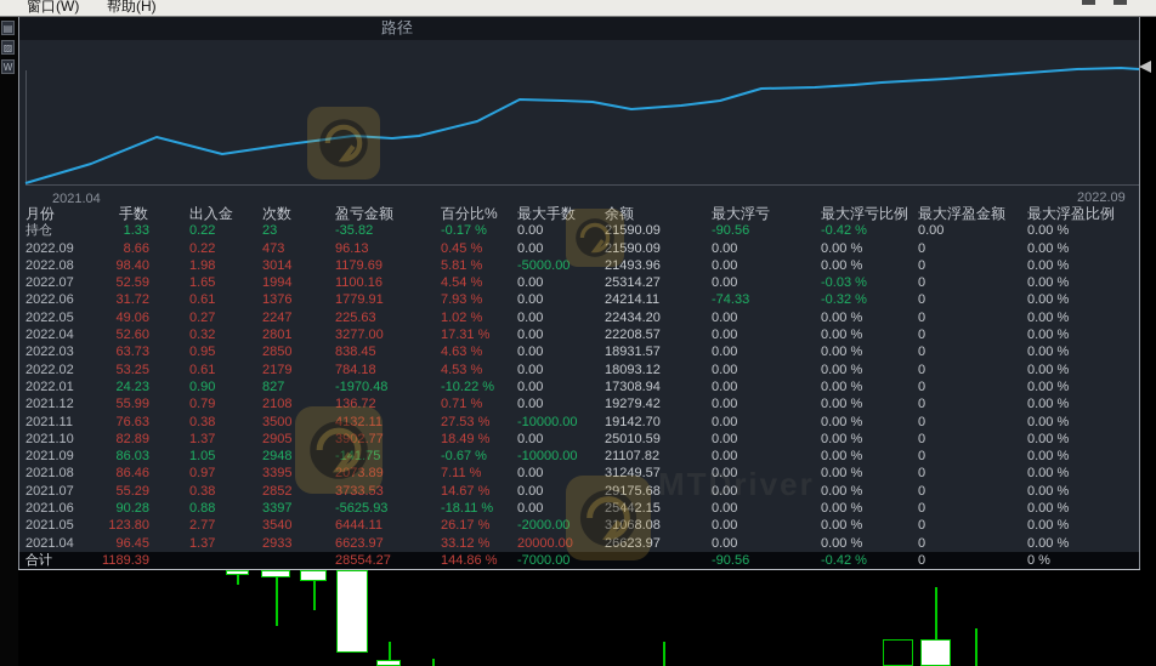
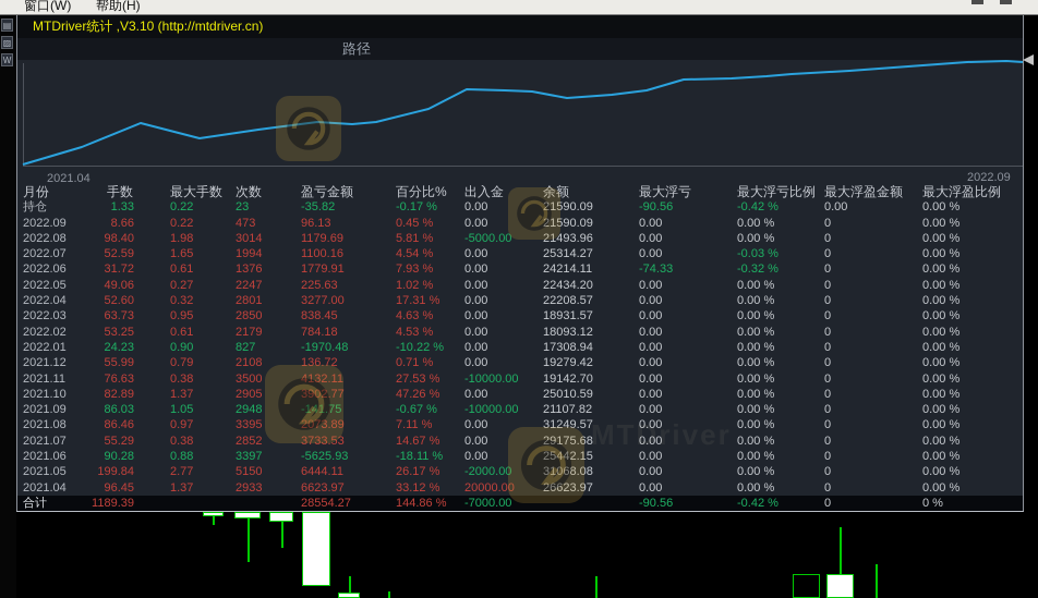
  窗口(W)
  帮助(H)
  ▤
  ▨
  W
+ MTDriver统计 ,V3.10 (http://mtdriver.cn)
  路径
  2021.04
  2022.09
  月份
  手数
- 出入金
+ 最大手数
  次数
  盈亏金额
  百分比%
- 最大手数
+ 出入金
  余额
  最大浮亏
  最大浮亏比例
  最大浮盈金额
  最大浮盈比例
  持仓
  1.33
  0.22
  23
  -35.82
  -0.17 %
  0.00
  21590.09
  -90.56
  -0.42 %
  0.00
  0.00 %
  2022.09
  8.66
  0.22
  473
  96.13
  0.45 %
  0.00
  21590.09
  0.00
  0.00 %
  0
  0.00 %
  2022.08
  98.40
  1.98
  3014
  1179.69
  5.81 %
  -5000.00
  21493.96
  0.00
  0.00 %
  0
  0.00 %
  2022.07
  52.59
  1.65
  1994
  1100.16
  4.54 %
  0.00
  25314.27
  0.00
  -0.03 %
  0
  0.00 %
  2022.06
  31.72
  0.61
  1376
  1779.91
  7.93 %
  0.00
  24214.11
  -74.33
  -0.32 %
  0
  0.00 %
  2022.05
  49.06
  0.27
  2247
  225.63
  1.02 %
  0.00
  22434.20
  0.00
  0.00 %
  0
  0.00 %
  2022.04
  52.60
  0.32
  2801
  3277.00
  17.31 %
  0.00
  22208.57
  0.00
  0.00 %
  0
  0.00 %
  2022.03
  63.73
  0.95
  2850
  838.45
  4.63 %
  0.00
  18931.57
  0.00
  0.00 %
  0
  0.00 %
  2022.02
  53.25
  0.61
  2179
  784.18
  4.53 %
  0.00
  18093.12
  0.00
  0.00 %
  0
  0.00 %
  2022.01
  24.23
  0.90
  827
  -1970.48
  -10.22 %
  0.00
  17308.94
  0.00
  0.00 %
  0
  0.00 %
  2021.12
  55.99
  0.79
  2108
  136.72
  0.71 %
  0.00
  19279.42
  0.00
  0.00 %
  0
  0.00 %
  2021.11
  76.63
  0.38
  3500
  4132.11
  27.53 %
  -10000.00
  19142.70
  0.00
  0.00 %
  0
  0.00 %
  2021.10
  82.89
  1.37
  2905
  3902.77
- 18.49 %
+ 47.26 %
  0.00
  25010.59
  0.00
  0.00 %
  0
  0.00 %
  2021.09
  86.03
  1.05
  2948
  -141.75
  -0.67 %
  -10000.00
  21107.82
  0.00
  0.00 %
  0
  0.00 %
  2021.08
  86.46
  0.97
  3395
  2073.89
  7.11 %
  0.00
  31249.57
  0.00
  0.00 %
  0
  0.00 %
  2021.07
  55.29
  0.38
  2852
  3733.53
  14.67 %
  0.00
  29175.68
  0.00
  0.00 %
  0
  0.00 %
  2021.06
  90.28
  0.88
  3397
  -5625.93
  -18.11 %
  0.00
  25442.15
  0.00
  0.00 %
  0
  0.00 %
  2021.05
- 123.80
+ 199.84
  2.77
- 3540
+ 5150
  6444.11
  26.17 %
  -2000.00
  31068.08
  0.00
  0.00 %
  0
  0.00 %
  2021.04
  96.45
  1.37
  2933
  6623.97
  33.12 %
  20000.00
  26623.97
  0.00
  0.00 %
  0
  0.00 %
  合计
  1189.39
  28554.27
  144.86 %
  -7000.00
  -90.56
  -0.42 %
  0
  0 %
  MTDriver
